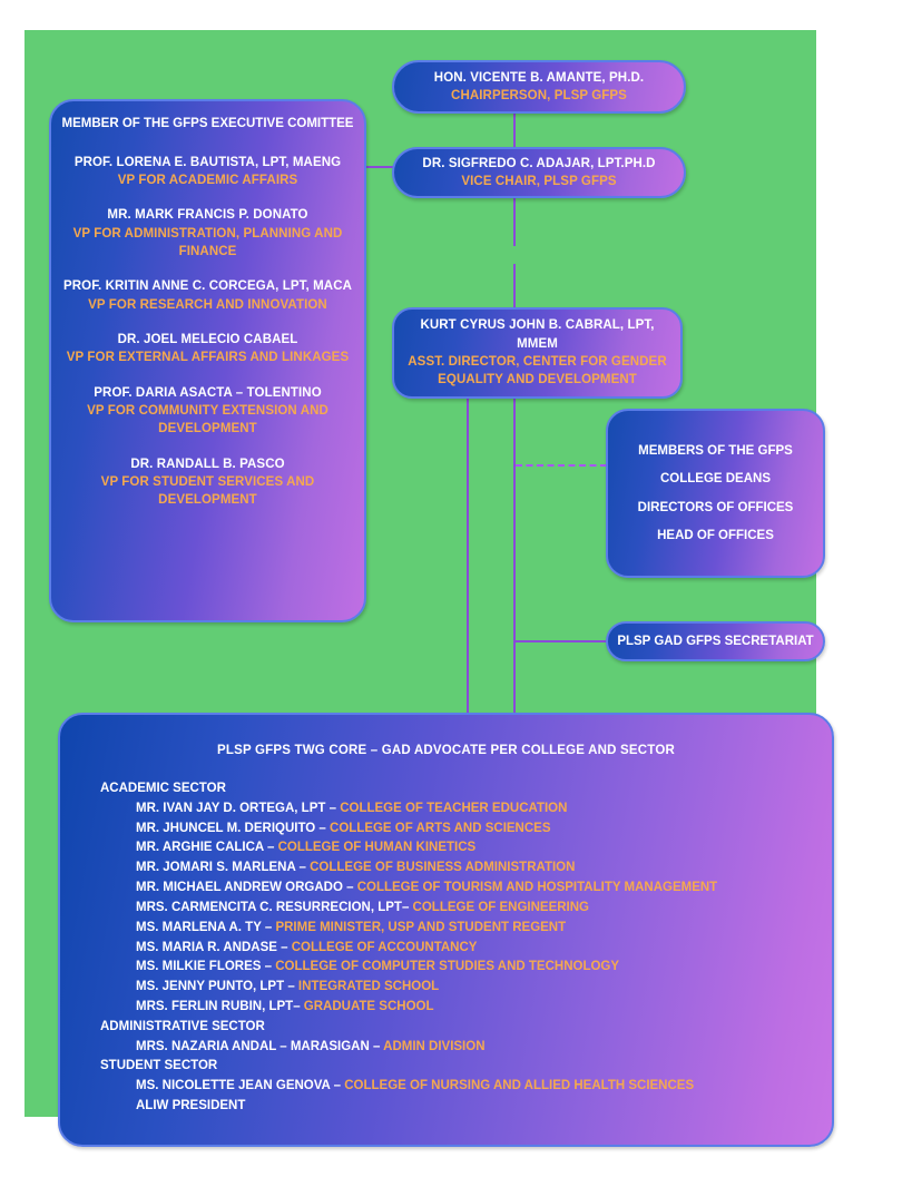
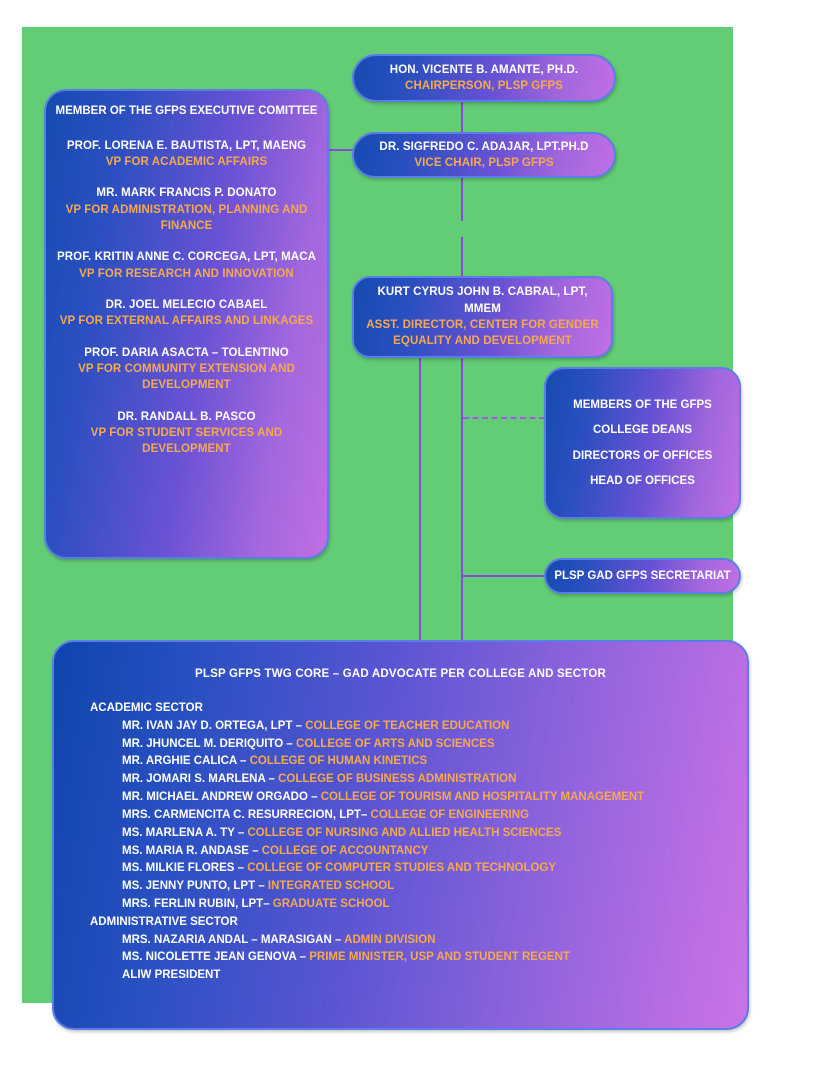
  HON. VICENTE B. AMANTE, PH.D.
  CHAIRPERSON, PLSP GFPS
  DR. SIGFREDO C. ADAJAR, LPT.PH.D
  VICE CHAIR, PLSP GFPS
  KURT CYRUS JOHN B. CABRAL, LPT, MMEM
  ASST. DIRECTOR, CENTER FOR GENDER EQUALITY AND DEVELOPMENT
  MEMBER OF THE GFPS EXECUTIVE COMITTEE
  PROF. LORENA E. BAUTISTA, LPT, MAENG
  VP FOR ACADEMIC AFFAIRS
  MR. MARK FRANCIS P. DONATO
  VP FOR ADMINISTRATION, PLANNING AND FINANCE
  PROF. KRITIN ANNE C. CORCEGA, LPT, MACA
  VP FOR RESEARCH AND INNOVATION
  DR. JOEL MELECIO CABAEL
  VP FOR EXTERNAL AFFAIRS AND LINKAGES
  PROF. DARIA ASACTA – TOLENTINO
  VP FOR COMMUNITY EXTENSION AND DEVELOPMENT
  DR. RANDALL B. PASCO
  VP FOR STUDENT SERVICES AND DEVELOPMENT
  MEMBERS OF THE GFPS
  COLLEGE DEANS
  DIRECTORS OF OFFICES
  HEAD OF OFFICES
  PLSP GAD GFPS SECRETARIAT
  PLSP GFPS TWG CORE – GAD ADVOCATE PER COLLEGE AND SECTOR
  ACADEMIC SECTOR
  MR. IVAN JAY D. ORTEGA, LPT – COLLEGE OF TEACHER EDUCATION
  MR. JHUNCEL M. DERIQUITO – COLLEGE OF ARTS AND SCIENCES
  MR. ARGHIE CALICA – COLLEGE OF HUMAN KINETICS
  MR. JOMARI S. MARLENA – COLLEGE OF BUSINESS ADMINISTRATION
  MR. MICHAEL ANDREW ORGADO – COLLEGE OF TOURISM AND HOSPITALITY MANAGEMENT
  MRS. CARMENCITA C. RESURRECION, LPT– COLLEGE OF ENGINEERING
- MS. MARLENA A. TY – PRIME MINISTER, USP AND STUDENT REGENT
+ MS. MARLENA A. TY – COLLEGE OF NURSING AND ALLIED HEALTH SCIENCES
  MS. MARIA R. ANDASE – COLLEGE OF ACCOUNTANCY
  MS. MILKIE FLORES – COLLEGE OF COMPUTER STUDIES AND TECHNOLOGY
  MS. JENNY PUNTO, LPT – INTEGRATED SCHOOL
  MRS. FERLIN RUBIN, LPT– GRADUATE SCHOOL
  ADMINISTRATIVE SECTOR
  MRS. NAZARIA ANDAL – MARASIGAN – ADMIN DIVISION
- STUDENT SECTOR
- MS. NICOLETTE JEAN GENOVA – COLLEGE OF NURSING AND ALLIED HEALTH SCIENCES
+ MS. NICOLETTE JEAN GENOVA – PRIME MINISTER, USP AND STUDENT REGENT
  ALIW PRESIDENT
